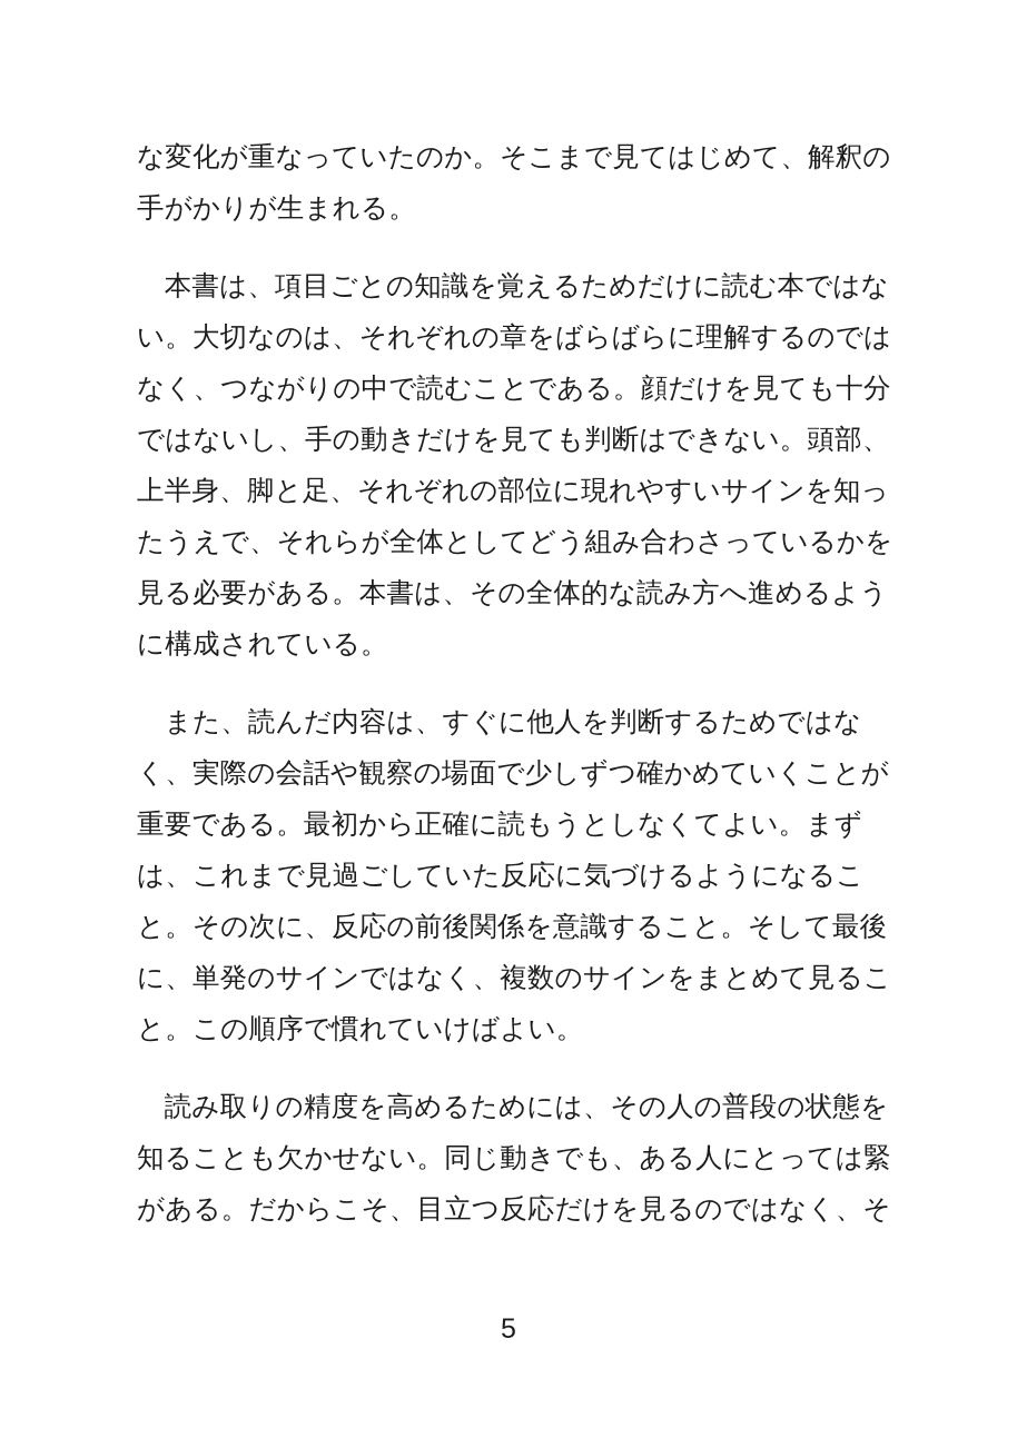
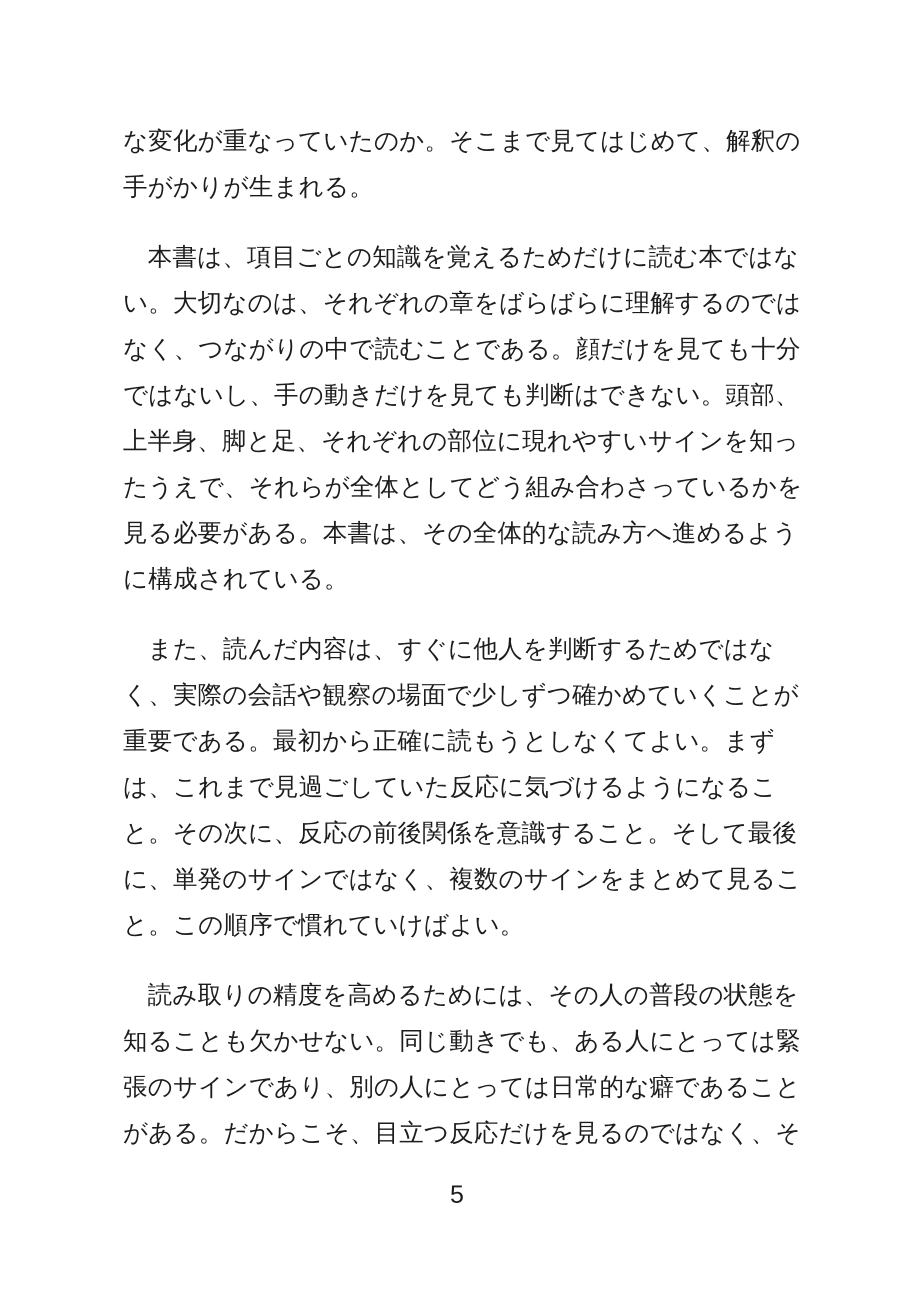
  な変化が重なっていたのか。そこまで見てはじめて、解釈の
  手がかりが生まれる。
  本書は、項目ごとの知識を覚えるためだけに読む本ではな
  い。大切なのは、それぞれの章をばらばらに理解するのでは
  なく、つながりの中で読むことである。顔だけを見ても十分
  ではないし、手の動きだけを見ても判断はできない。頭部、
  上半身、脚と足、それぞれの部位に現れやすいサインを知っ
  たうえで、それらが全体としてどう組み合わさっているかを
  見る必要がある。本書は、その全体的な読み方へ進めるよう
  に構成されている。
  また、読んだ内容は、すぐに他人を判断するためではな
  く、実際の会話や観察の場面で少しずつ確かめていくことが
  重要である。最初から正確に読もうとしなくてよい。まず
  は、これまで見過ごしていた反応に気づけるようになるこ
  と。その次に、反応の前後関係を意識すること。そして最後
  に、単発のサインではなく、複数のサインをまとめて見るこ
  と。この順序で慣れていけばよい。
  読み取りの精度を高めるためには、その人の普段の状態を
  知ることも欠かせない。同じ動きでも、ある人にとっては緊
+ 張のサインであり、別の人にとっては日常的な癖であること
  がある。だからこそ、目立つ反応だけを見るのではなく、そ
  5
